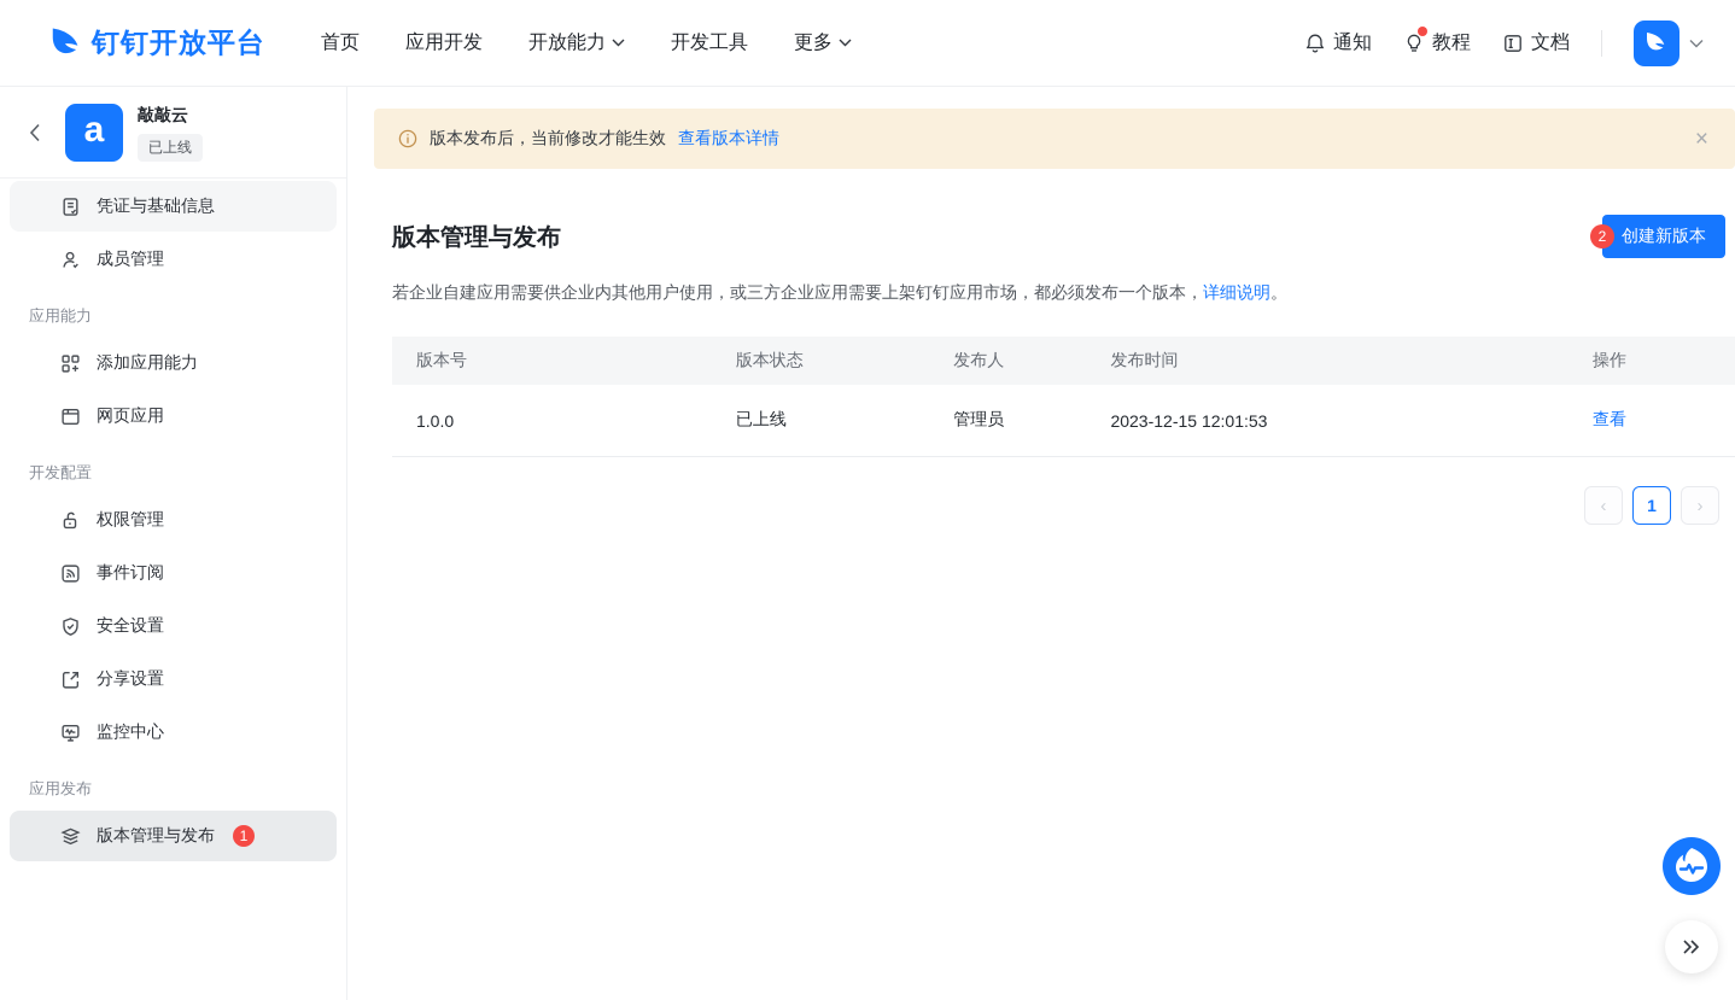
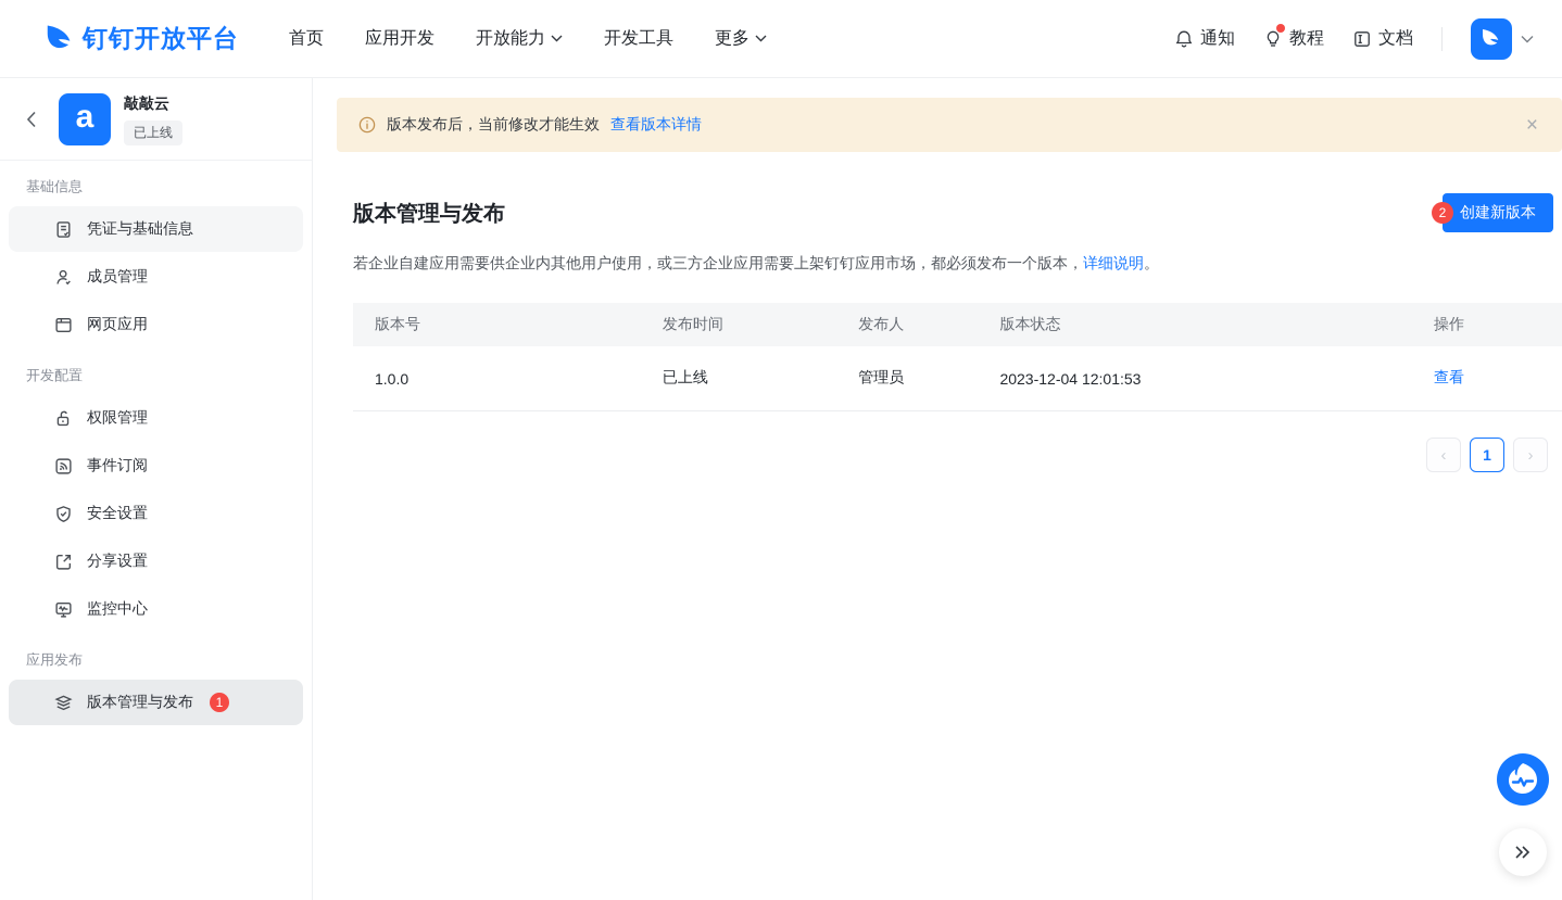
  钉钉开放平台
  首页
  应用开发
  开放能力
  开发工具
  更多
  通知
  教程
  文档
  a
  敲敲云
  已上线
+ 基础信息
  凭证与基础信息
  成员管理
- 应用能力
- 添加应用能力
  网页应用
  开发配置
  权限管理
  事件订阅
  安全设置
  分享设置
  监控中心
  应用发布
  版本管理与发布
  1
  版本发布后，当前修改才能生效
  查看版本详情
  ×
  版本管理与发布
  2
  创建新版本
  若企业自建应用需要供企业内其他用户使用，或三方企业应用需要上架钉钉应用市场，都必须发布一个版本，详细说明。
  版本号
- 版本状态
+ 发布时间
  发布人
- 发布时间
+ 版本状态
  操作
  1.0.0
  已上线
  管理员
- 2023-12-15 12:01:53
+ 2023-12-04 12:01:53
  查看
  ‹
  1
  ›
